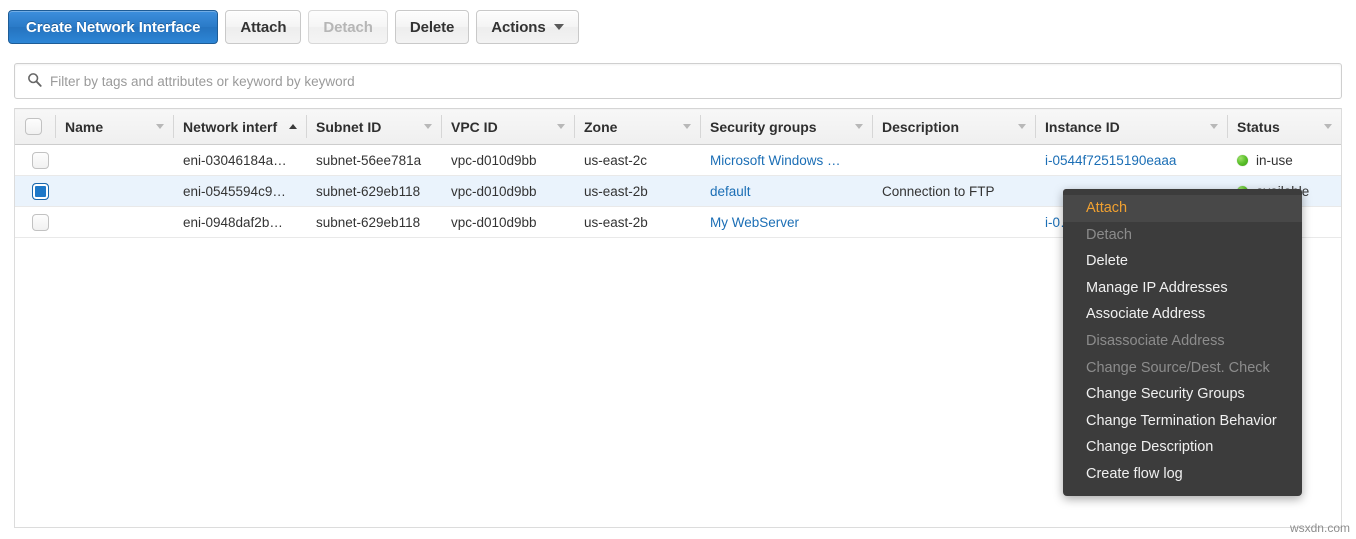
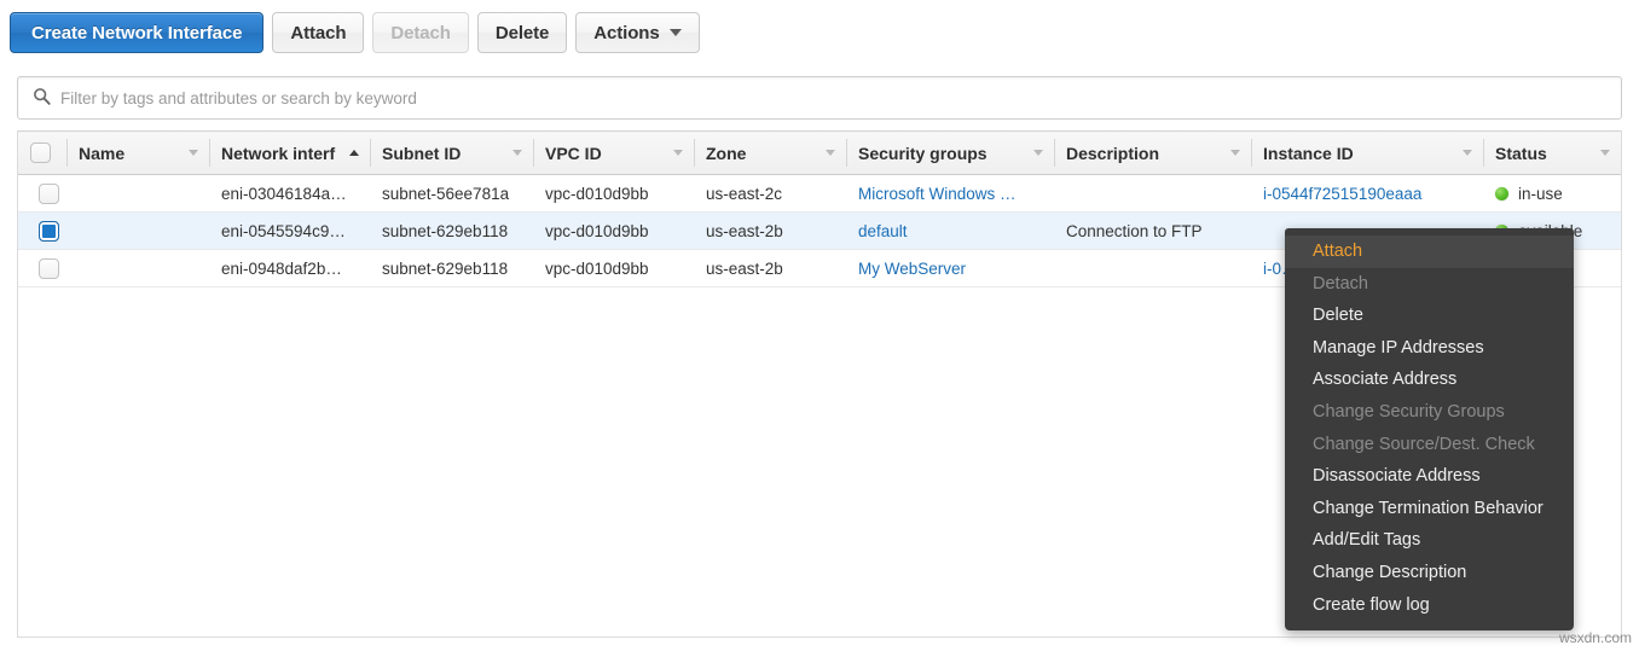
  Create Network Interface
  Attach
  Detach
  Delete
  Actions
- Filter by tags and attributes or keyword by keyword
+ Filter by tags and attributes or search by keyword
  	Name	Network interf	Subnet ID	VPC ID	Zone	Security groups	Description	Instance ID	Status
  		eni-03046184a…	subnet-56ee781a	vpc-d010d9bb	us-east-2c	Microsoft Windows …		i-0544f72515190eaaa	in-use
  		eni-0545594c9…	subnet-629eb118	vpc-d010d9bb	us-east-2b	default	Connection to FTP		e
  		eni-0948daf2b…	subnet-629eb118	vpc-d010d9bb	us-east-2b	My WebServer		i-0
  Attach
  Detach
  Delete
  Manage IP Addresses
  Associate Address
- Disassociate Address
+ Change Security Groups
  Change Source/Dest. Check
- Change Security Groups
+ Disassociate Address
  Change Termination Behavior
+ Add/Edit Tags
  Change Description
  Create flow log
  wsxdn.com
